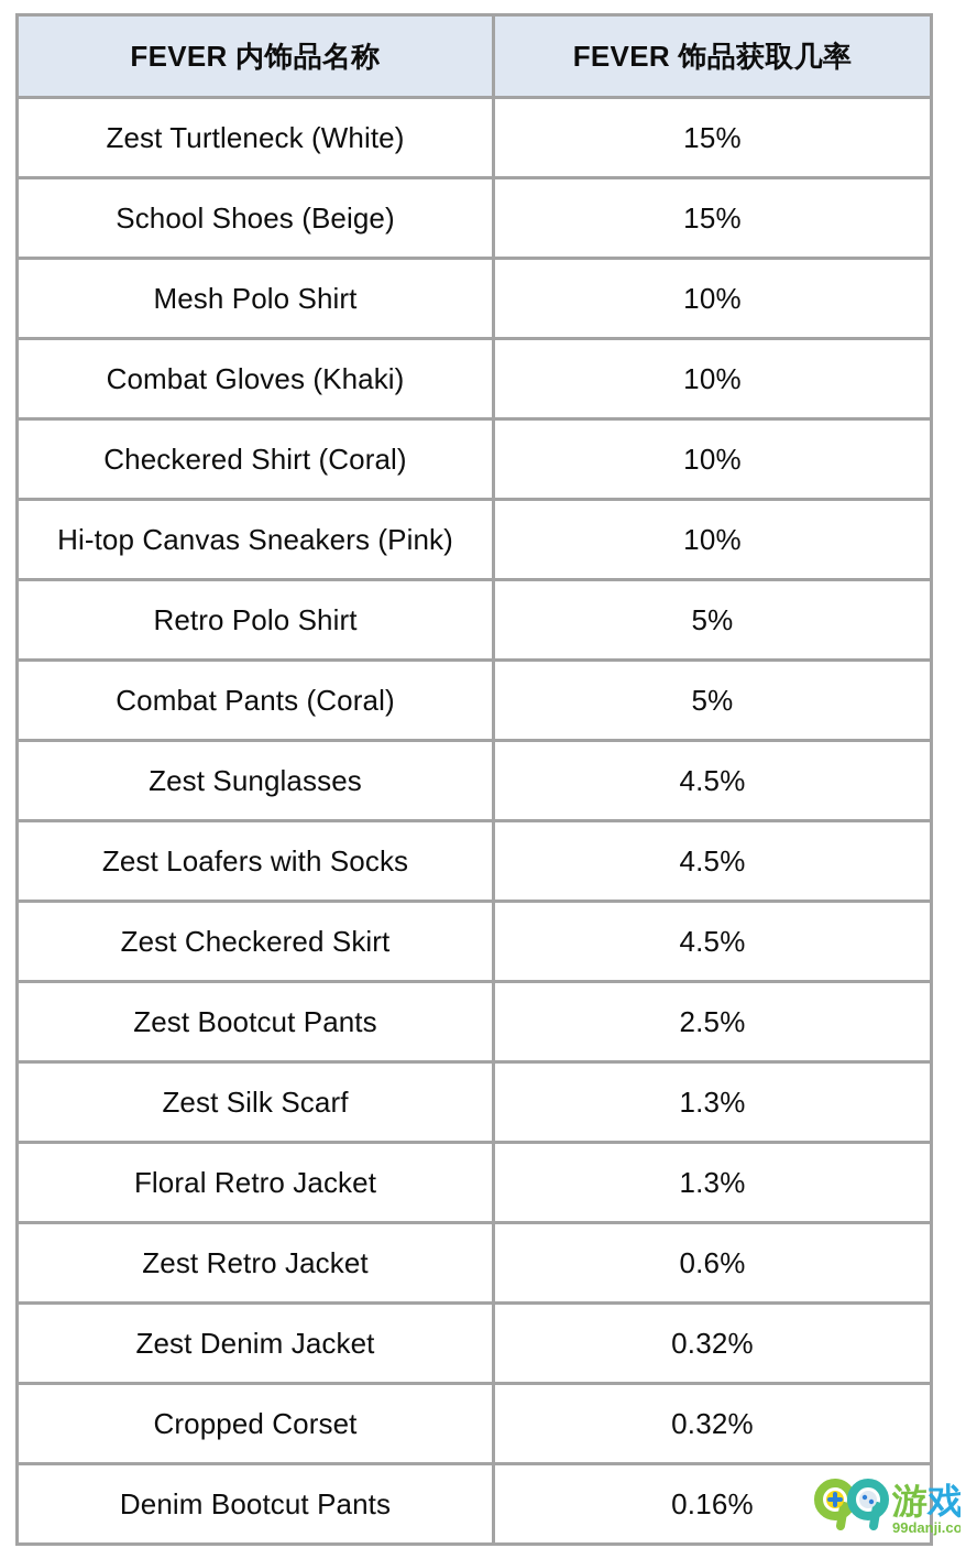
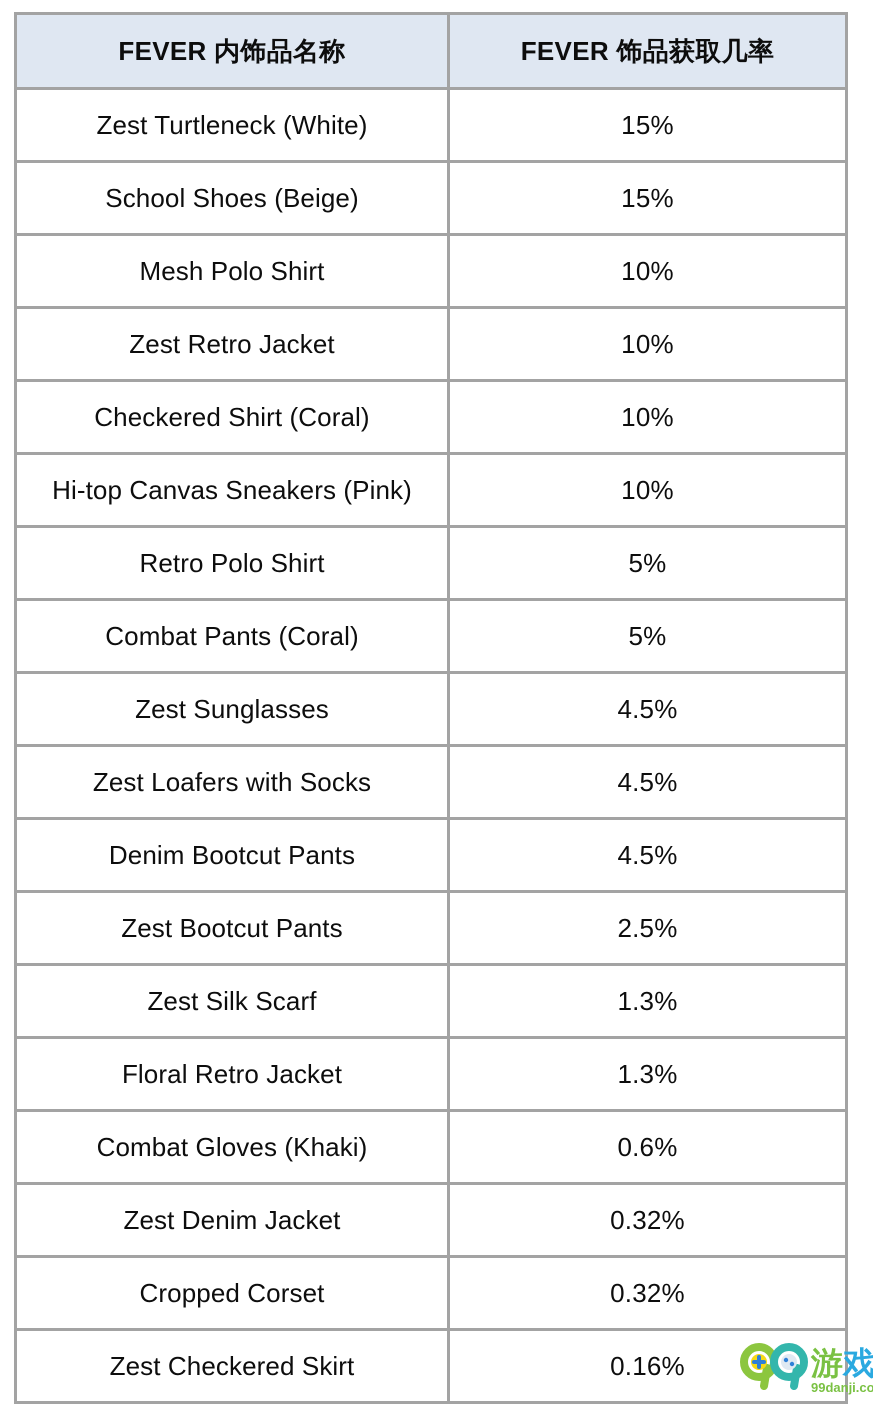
  FEVER 内饰品名称	FEVER 饰品获取几率
  Zest Turtleneck (White)	15%
  School Shoes (Beige)	15%
  Mesh Polo Shirt	10%
- Combat Gloves (Khaki)	10%
+ Zest Retro Jacket	10%
  Checkered Shirt (Coral)	10%
  Hi-top Canvas Sneakers (Pink)	10%
  Retro Polo Shirt	5%
  Combat Pants (Coral)	5%
  Zest Sunglasses	4.5%
  Zest Loafers with Socks	4.5%
- Zest Checkered Skirt	4.5%
+ Denim Bootcut Pants	4.5%
  Zest Bootcut Pants	2.5%
  Zest Silk Scarf	1.3%
  Floral Retro Jacket	1.3%
- Zest Retro Jacket	0.6%
+ Combat Gloves (Khaki)	0.6%
  Zest Denim Jacket	0.32%
  Cropped Corset	0.32%
- Denim Bootcut Pants	0.16%
+ Zest Checkered Skirt	0.16%
  游
  戏
  99danji.co
